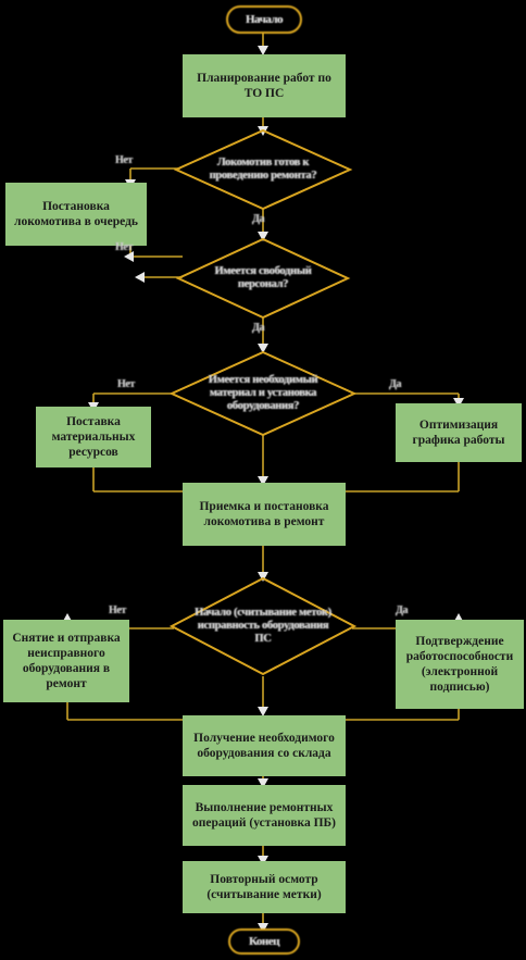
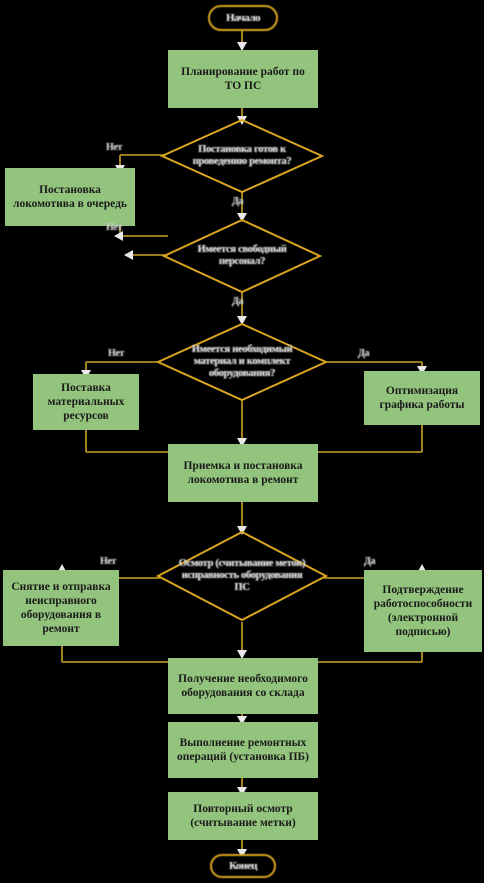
  Начало
  Планирование работ по ТО ПС
- Локомотив готов к проведению ремонта?
+ Постановка готов к проведению ремонта?
  Нет
  Да
  Постановка локомотива в очередь
  Имеется свободный персонал?
  Нет
  Да
- Имеется необходимый материал и установка оборудования?
+ Имеется необходимый материал и комплект оборудования?
  Нет
  Да
  Поставка материальных ресурсов
  Оптимизация графика работы
  Приемка и постановка локомотива в ремонт
- Начало (считывание меток) исправность оборудования ПС
+ Осмотр (считывание меток) исправность оборудования ПС
  Нет
  Да
  Снятие и отправка неисправного оборудования в ремонт
  Подтверждение работоспособности (электронной подписью)
  Получение необходимого оборудования со склада
  Выполнение ремонтных операций (установка ПБ)
  Повторный осмотр (считывание метки)
  Конец
